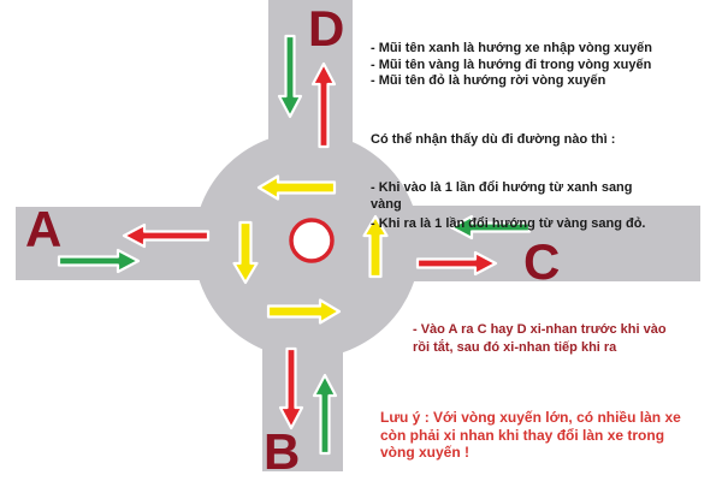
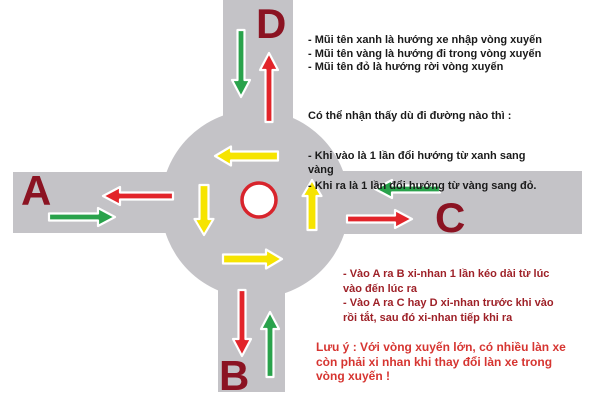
  A
  B
  C
  D
  - Mũi tên xanh là hướng xe nhập vòng xuyến
  - Mũi tên vàng là hướng đi trong vòng xuyến
  - Mũi tên đỏ là hướng rời vòng xuyến
  Có thể nhận thấy dù đi đường nào thì :
  - Khi vào là 1 lần đổi hướng từ xanh sang
  vàng
  - Khi ra là 1 lần đổi hướng từ vàng sang đỏ.
+ - Vào A ra B xi-nhan 1 lần kéo dài từ lúc
+ vào đến lúc ra
  - Vào A ra C hay D xi-nhan trước khi vào
  rồi tắt, sau đó xi-nhan tiếp khi ra
  Lưu ý : Với vòng xuyến lớn, có nhiều làn xe
  còn phải xi nhan khi thay đổi làn xe trong
  vòng xuyến !
